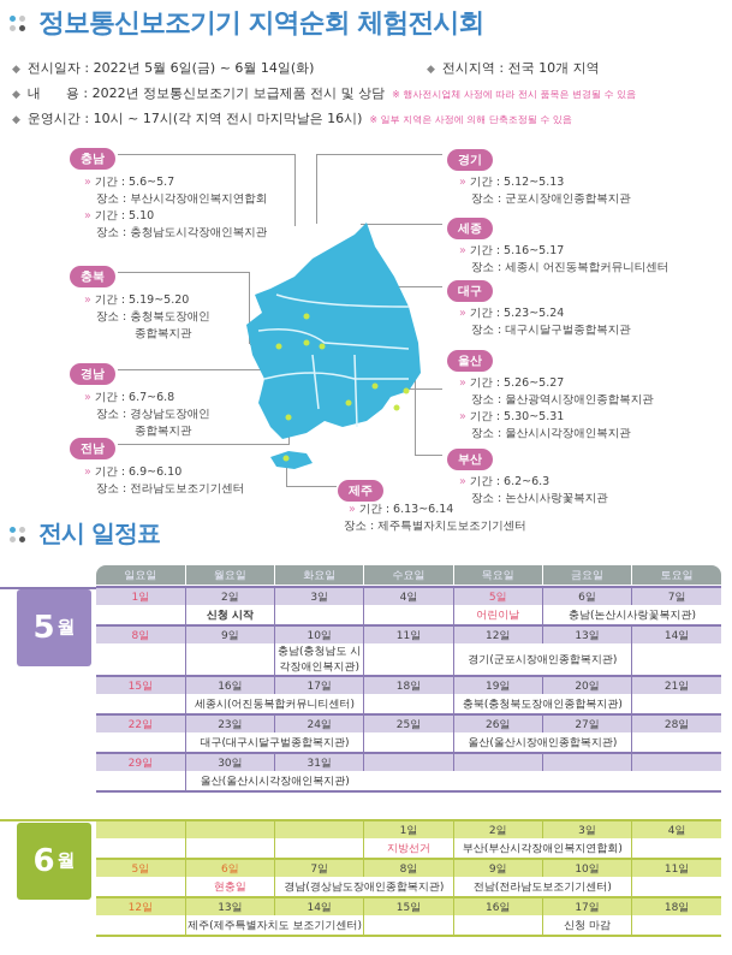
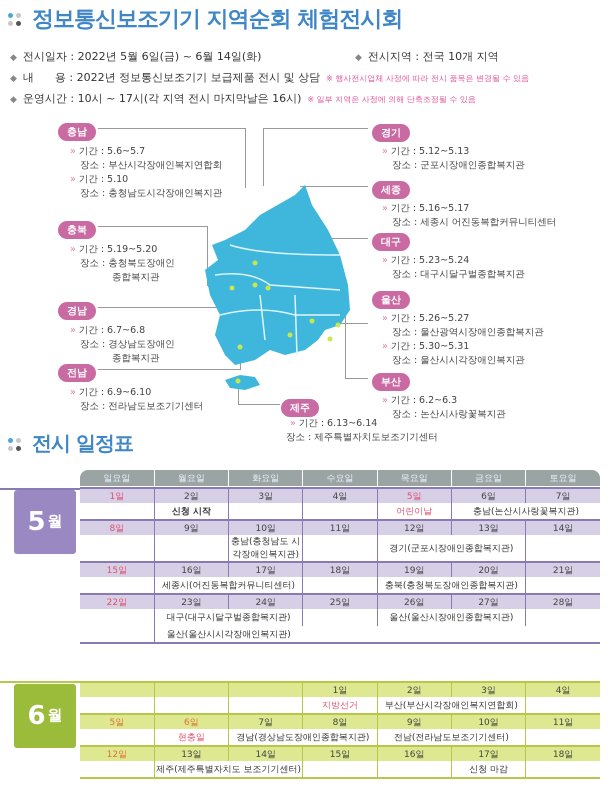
  정보통신보조기기 지역순회 체험전시회
  ◆ 전시일자 : 2022년 5월 6일(금) ~ 6월 14일(화)
  ◆ 전시지역 : 전국 10개 지역
  ◆ 내 용 : 2022년 정보통신보조기기 보급제품 전시 및 상담 ※ 행사전시업체 사정에 따라 전시 품목은 변경될 수 있음
  ◆ 운영시간 : 10시 ~ 17시(각 지역 전시 마지막날은 16시) ※ 일부 지역은 사정에 의해 단축조정될 수 있음
  충남
  » 기간 : 5.6~5.7
  장소 : 부산시각장애인복지연합회
  » 기간 : 5.10
  장소 : 충청남도시각장애인복지관
  충북
  » 기간 : 5.19~5.20
  장소 : 충청북도장애인
  종합복지관
  경남
  » 기간 : 6.7~6.8
  장소 : 경상남도장애인
  종합복지관
  전남
  » 기간 : 6.9~6.10
  장소 : 전라남도보조기기센터
  경기
  » 기간 : 5.12~5.13
  장소 : 군포시장애인종합복지관
  세종
  » 기간 : 5.16~5.17
  장소 : 세종시 어진동복합커뮤니티센터
  대구
  » 기간 : 5.23~5.24
  장소 : 대구시달구벌종합복지관
  울산
  » 기간 : 5.26~5.27
  장소 : 울산광역시장애인종합복지관
  » 기간 : 5.30~5.31
  장소 : 울산시시각장애인복지관
  부산
  » 기간 : 6.2~6.3
  장소 : 논산시사랑꽃복지관
  제주
  » 기간 : 6.13~6.14
  장소 : 제주특별자치도보조기기센터
  전시 일정표
  일요일	월요일	화요일	수요일	목요일	금요일	토요일
  5
  월
  6
  월
  1일	2일	3일	4일	5일	6일	7일
  	신청 시작			어린이날	충남(논산시사랑꽃복지관)
  8일	9일	10일	11일	12일	13일	14일
  		충남(충청남도 시각장애인복지관)		경기(군포시장애인종합복지관)
  15일	16일	17일	18일	19일	20일	21일
  	세종시(어진동복합커뮤니티센터)		충북(충청북도장애인종합복지관)
  22일	23일	24일	25일	26일	27일	28일
  	대구(대구시달구벌종합복지관)		울산(울산시장애인종합복지관)
- 29일	30일	31일
  	울산(울산시시각장애인복지관)
  			1일	2일	3일	4일
  			지방선거	부산(부산시각장애인복지연합회)
  5일	6일	7일	8일	9일	10일	11일
  	현충일	경남(경상남도장애인종합복지관)	전남(전라남도보조기기센터)
  12일	13일	14일	15일	16일	17일	18일
  	제주(제주특별자치도 보조기기센터)			신청 마감
